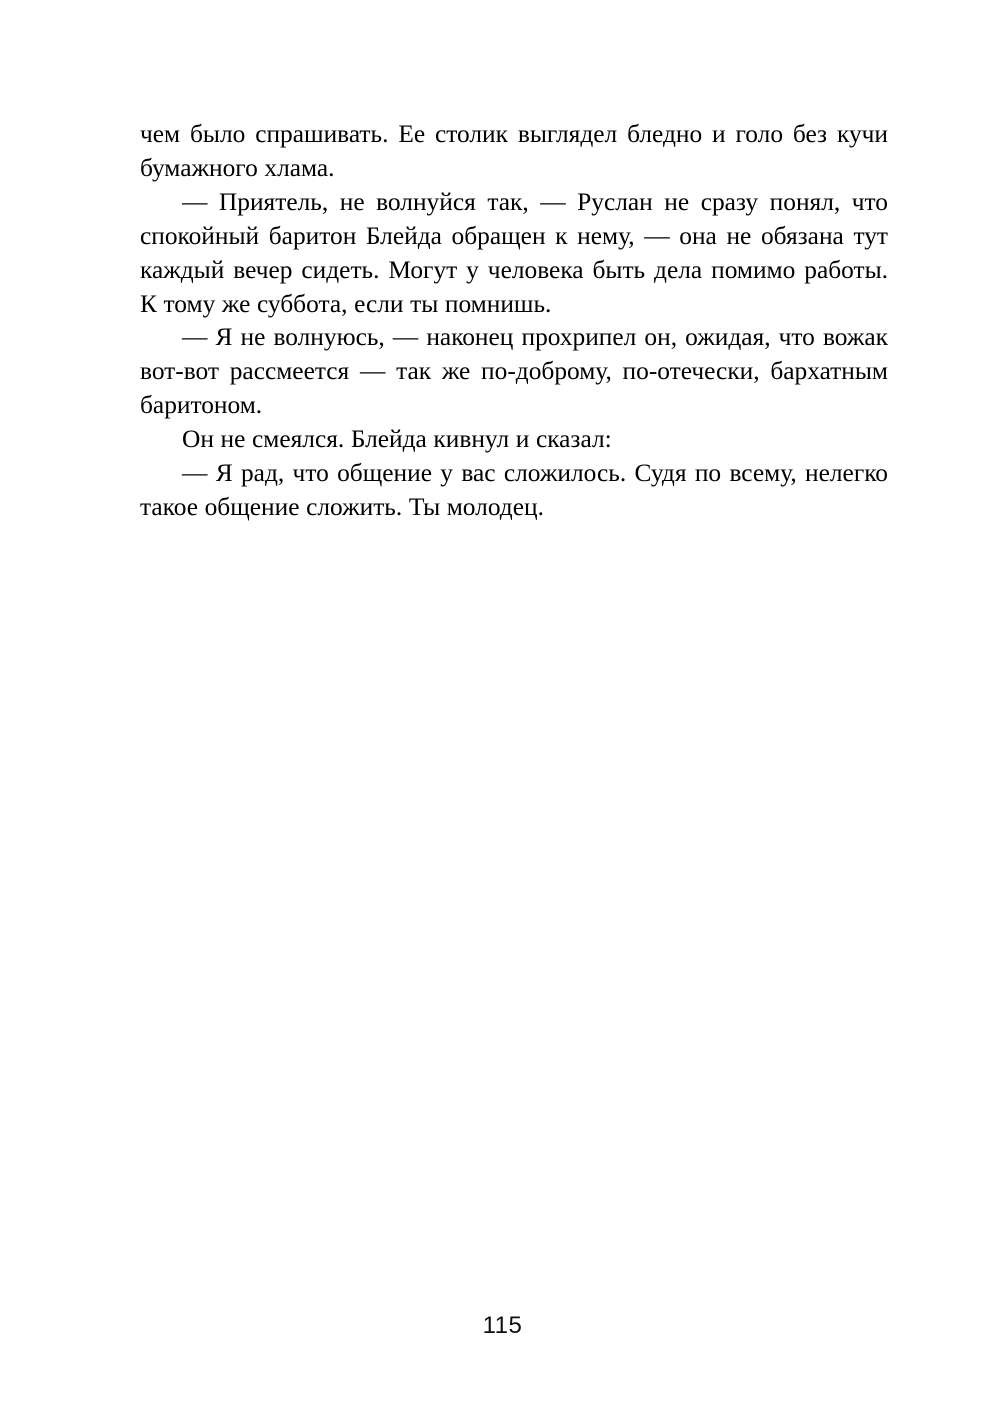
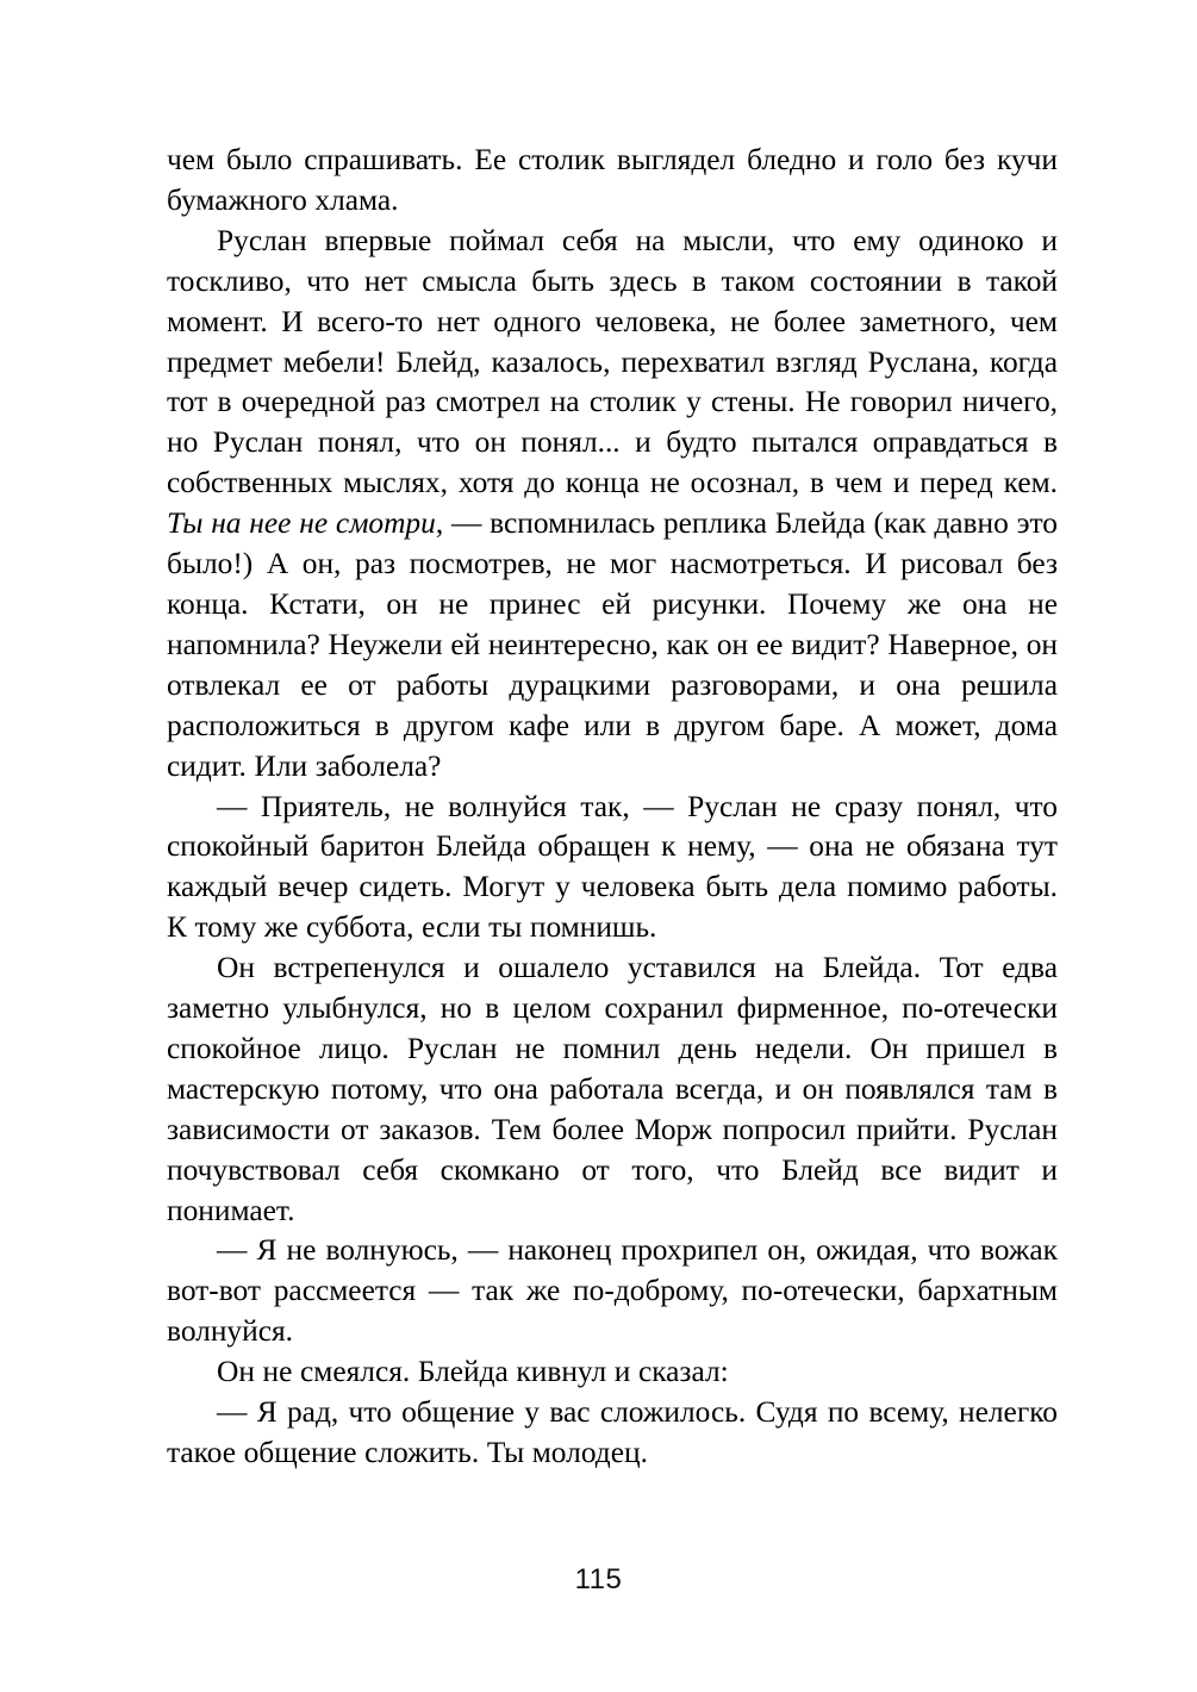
  чем было спрашивать. Ее столик выглядел бледно и голо без кучи бумажного хлама.
+ Руслан впервые поймал себя на мысли, что ему одиноко и тоскливо, что нет смысла быть здесь в таком состоянии в такой момент. И всего-то нет одного человека, не более заметного, чем предмет мебели! Блейд, казалось, перехватил взгляд Руслана, когда тот в очередной раз смотрел на столик у стены. Не говорил ничего, но Руслан понял, что он понял... и будто пытался оправдаться в собственных мыслях, хотя до конца не осознал, в чем и перед кем. Ты на нее не смотри, — вспомнилась реплика Блейда (как давно это было!) А он, раз посмотрев, не мог насмотреться. И рисовал без конца. Кстати, он не принес ей рисунки. Почему же она не напомнила? Неужели ей неинтересно, как он ее видит? Наверное, он отвлекал ее от работы дурацкими разговорами, и она решила расположиться в другом кафе или в другом баре. А может, дома сидит. Или заболела?
  — Приятель, не волнуйся так, — Руслан не сразу понял, что спокойный баритон Блейда обращен к нему, — она не обязана тут каждый вечер сидеть. Могут у человека быть дела помимо работы. К тому же суббота, если ты помнишь.
+ Он встрепенулся и ошалело уставился на Блейда. Тот едва заметно улыбнулся, но в целом сохранил фирменное, по-отечески спокойное лицо. Руслан не помнил день недели. Он пришел в мастерскую потому, что она работала всегда, и он появлялся там в зависимости от заказов. Тем более Морж попросил прийти. Руслан почувствовал себя скомкано от того, что Блейд все видит и понимает.
- — Я не волнуюсь, — наконец прохрипел он, ожидая, что вожак вот-вот рассмеется — так же по-доброму, по-отечески, бархатным баритоном.
+ — Я не волнуюсь, — наконец прохрипел он, ожидая, что вожак вот-вот рассмеется — так же по-доброму, по-отечески, бархатным волнуйся.
  Он не смеялся. Блейда кивнул и сказал:
  — Я рад, что общение у вас сложилось. Судя по всему, нелегко такое общение сложить. Ты молодец.
  115
